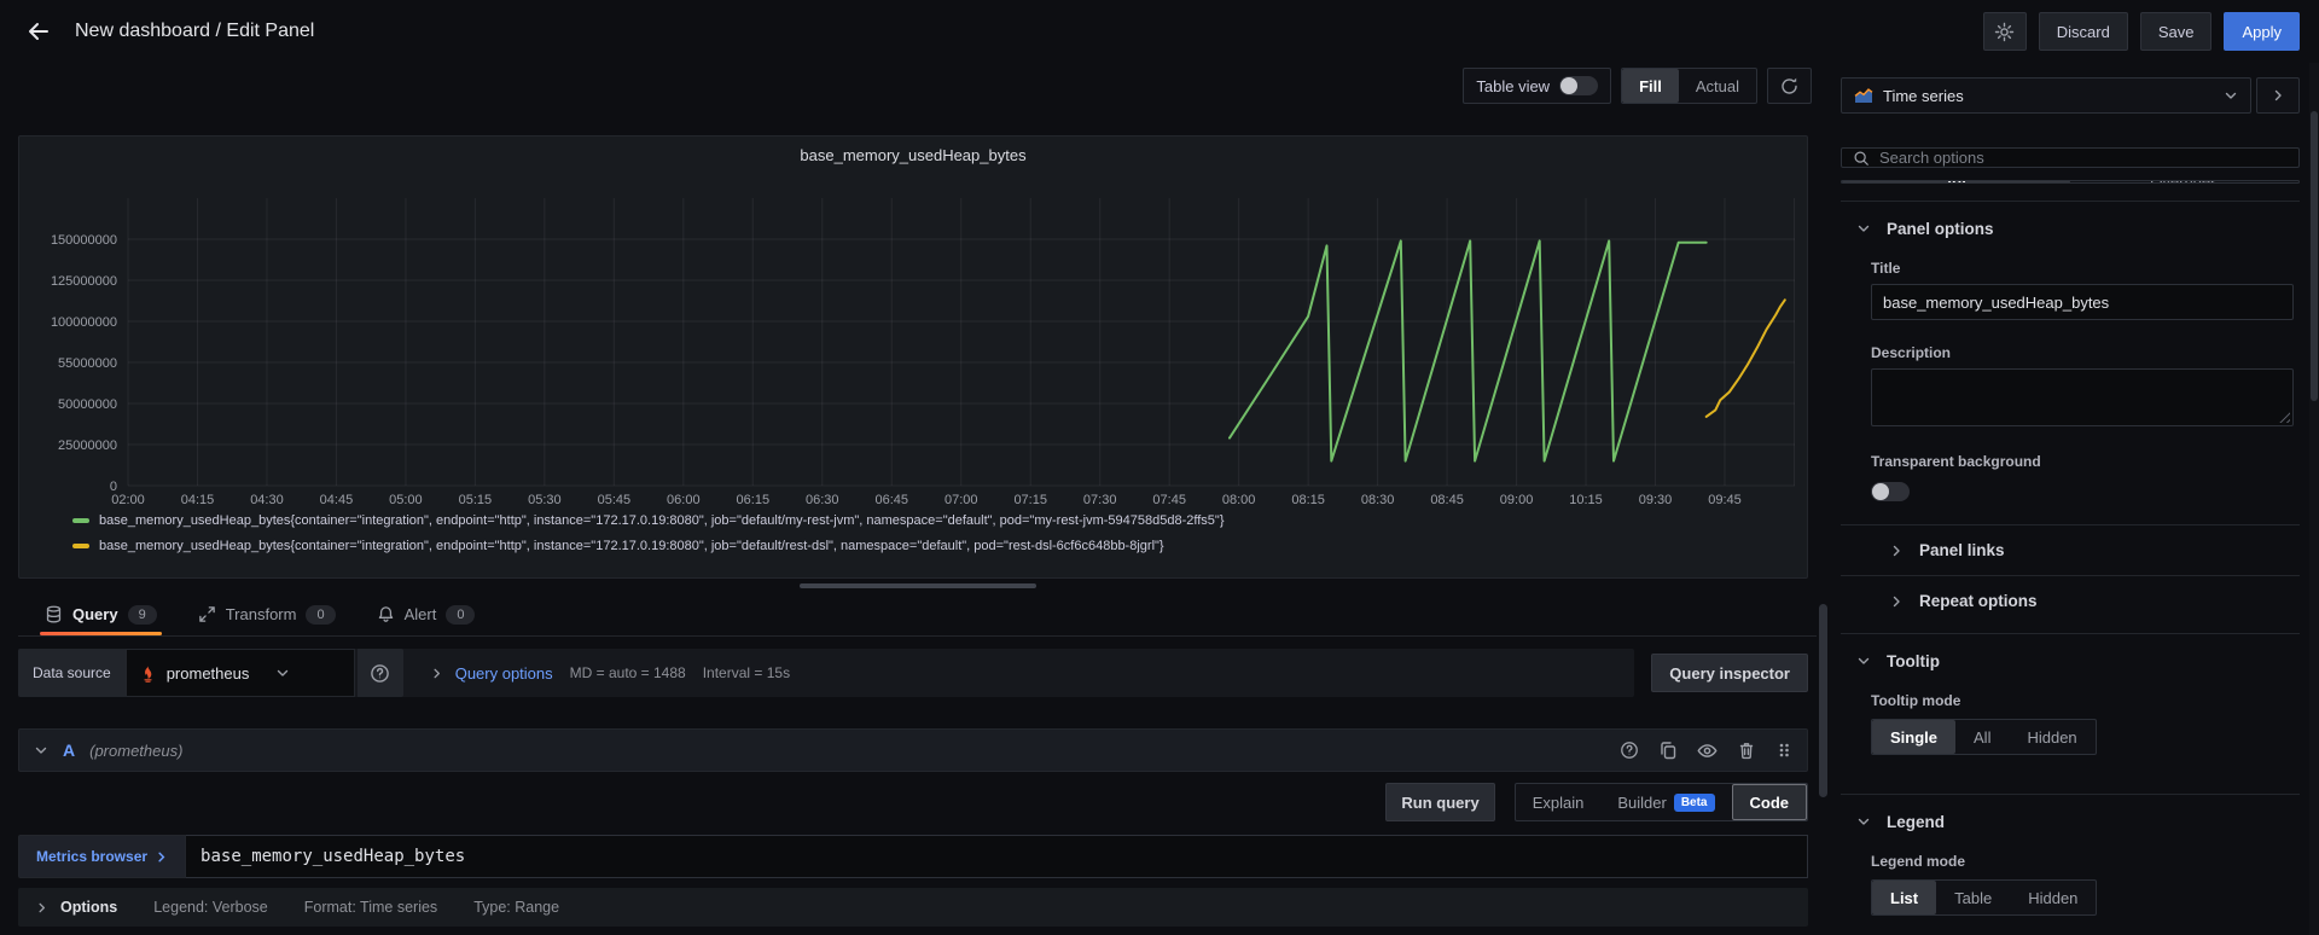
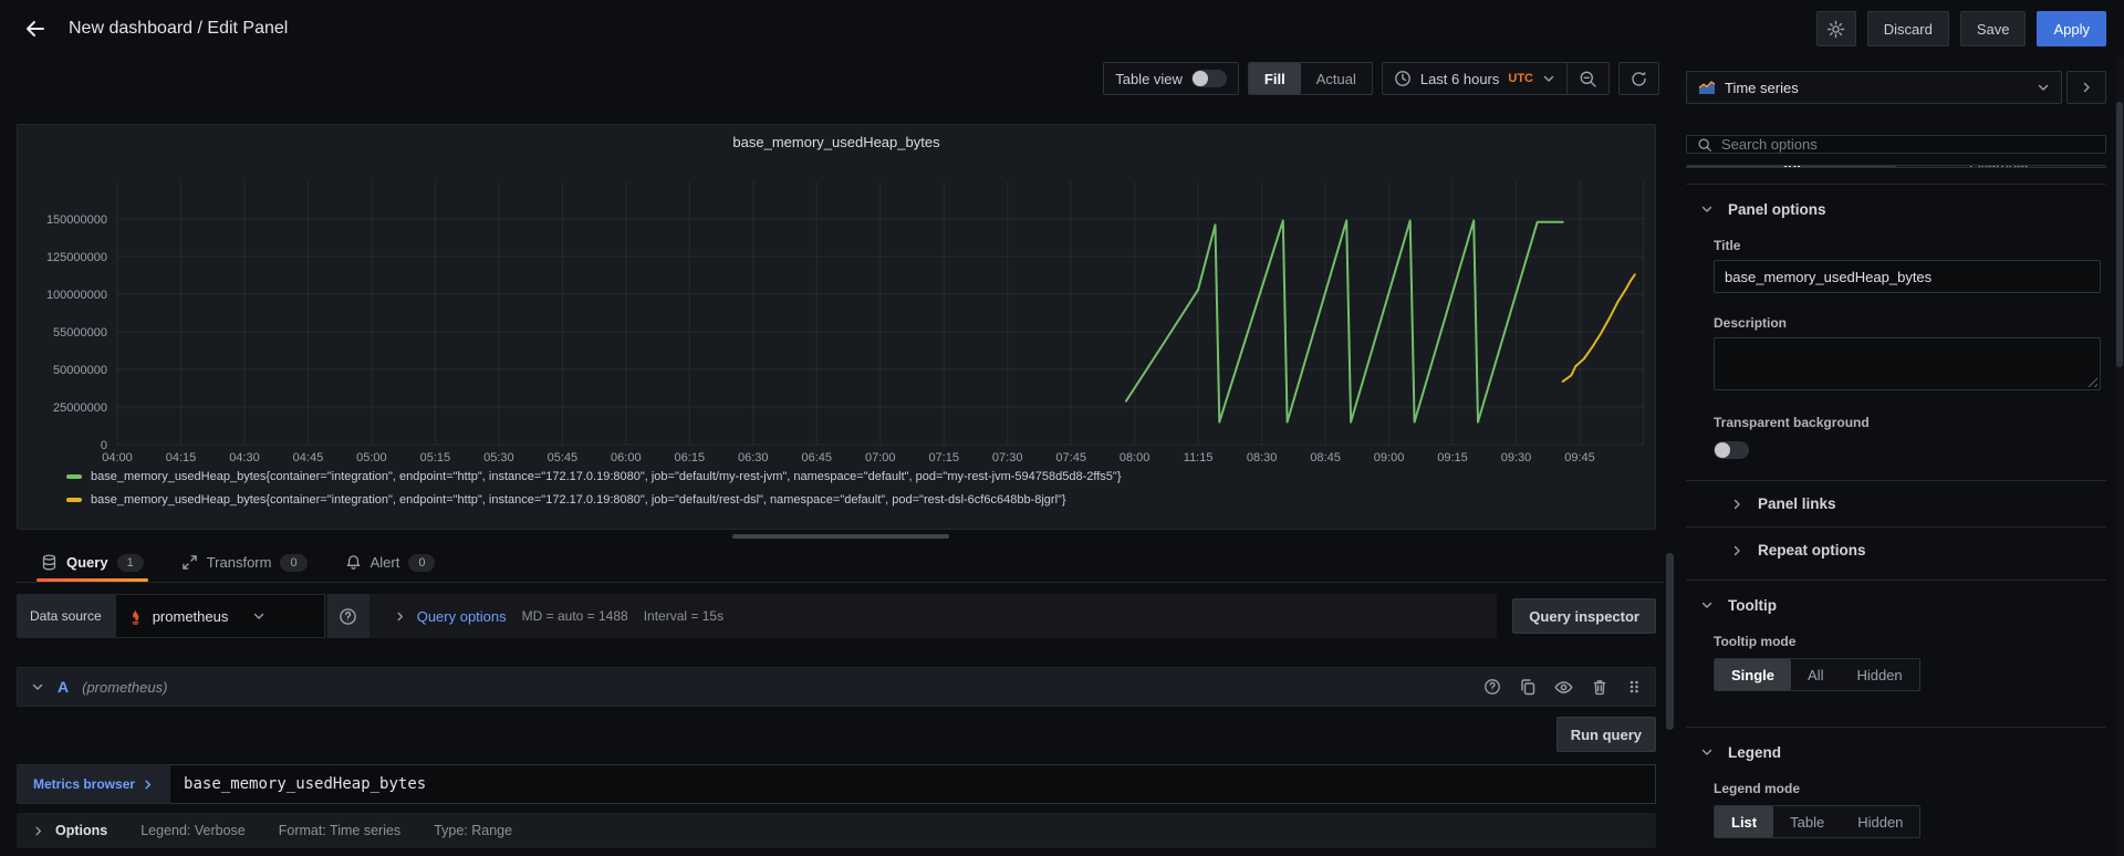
  New dashboard / Edit Panel
  Discard
  Save
  Apply
  Table view
  Fill
  Actual
+ Last 6 hours
+ UTC
  base_memory_usedHeap_bytes
  0
  25000000
  50000000
  55000000
  100000000
  125000000
  150000000
- 02:00
+ 04:00
  04:15
  04:30
  04:45
  05:00
  05:15
  05:30
  05:45
  06:00
  06:15
  06:30
  06:45
  07:00
  07:15
  07:30
  07:45
  08:00
- 08:15
+ 11:15
  08:30
  08:45
  09:00
- 10:15
+ 09:15
  09:30
  09:45
  base_memory_usedHeap_bytes{container="integration", endpoint="http", instance="172.17.0.19:8080", job="default/my-rest-jvm", namespace="default", pod="my-rest-jvm-594758d5d8-2ffs5"}
  base_memory_usedHeap_bytes{container="integration", endpoint="http", instance="172.17.0.19:8080", job="default/rest-dsl", namespace="default", pod="rest-dsl-6cf6c648bb-8jgrl"}
  Query
- 9
+ 1
  Transform
  0
  Alert
  0
  Data source
  prometheus
  Query options
  MD = auto = 1488
  Interval = 15s
  Query inspector
  A
  (prometheus)
  Run query
- Explain
- Builder
- Beta
- Code
  Metrics browser
  base_memory_usedHeap_bytes
  Options
  Legend: Verbose
  Format: Time series
  Type: Range
  Time series
  Search options
  All
  Overrides
  Panel options
  Title
  base_memory_usedHeap_bytes
  Description
  Transparent background
  Panel links
  Repeat options
  Tooltip
  Tooltip mode
  Single
  All
  Hidden
  Legend
  Legend mode
  List
  Table
  Hidden
